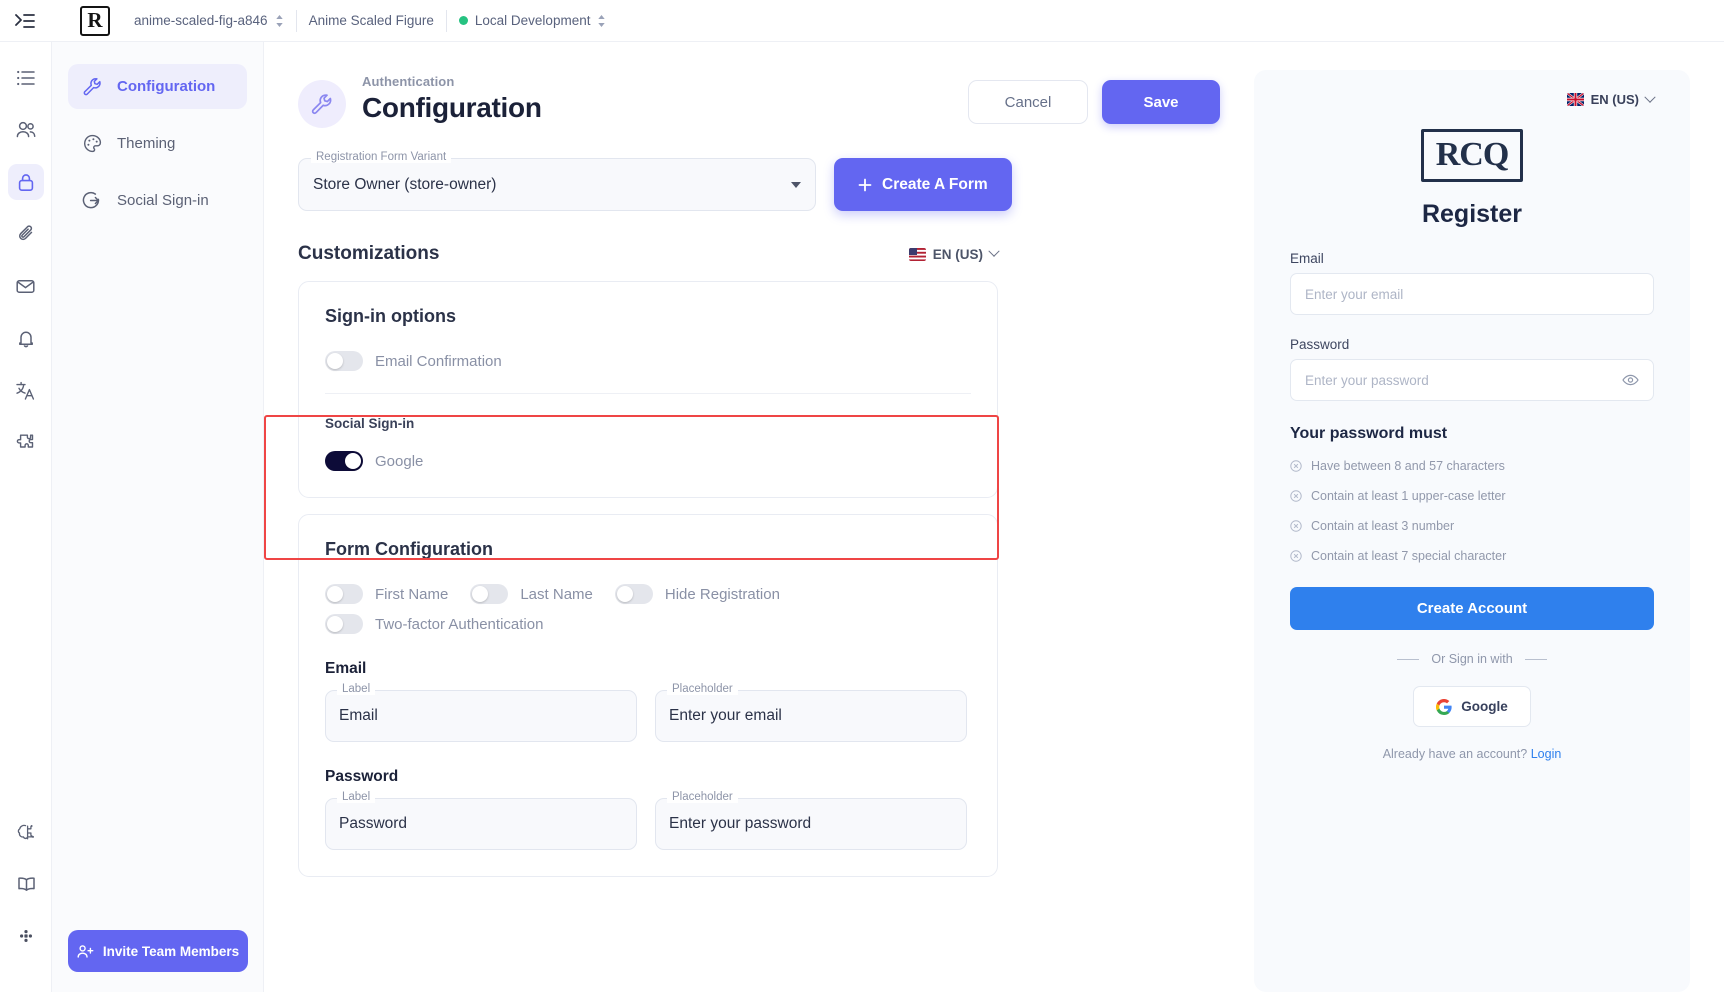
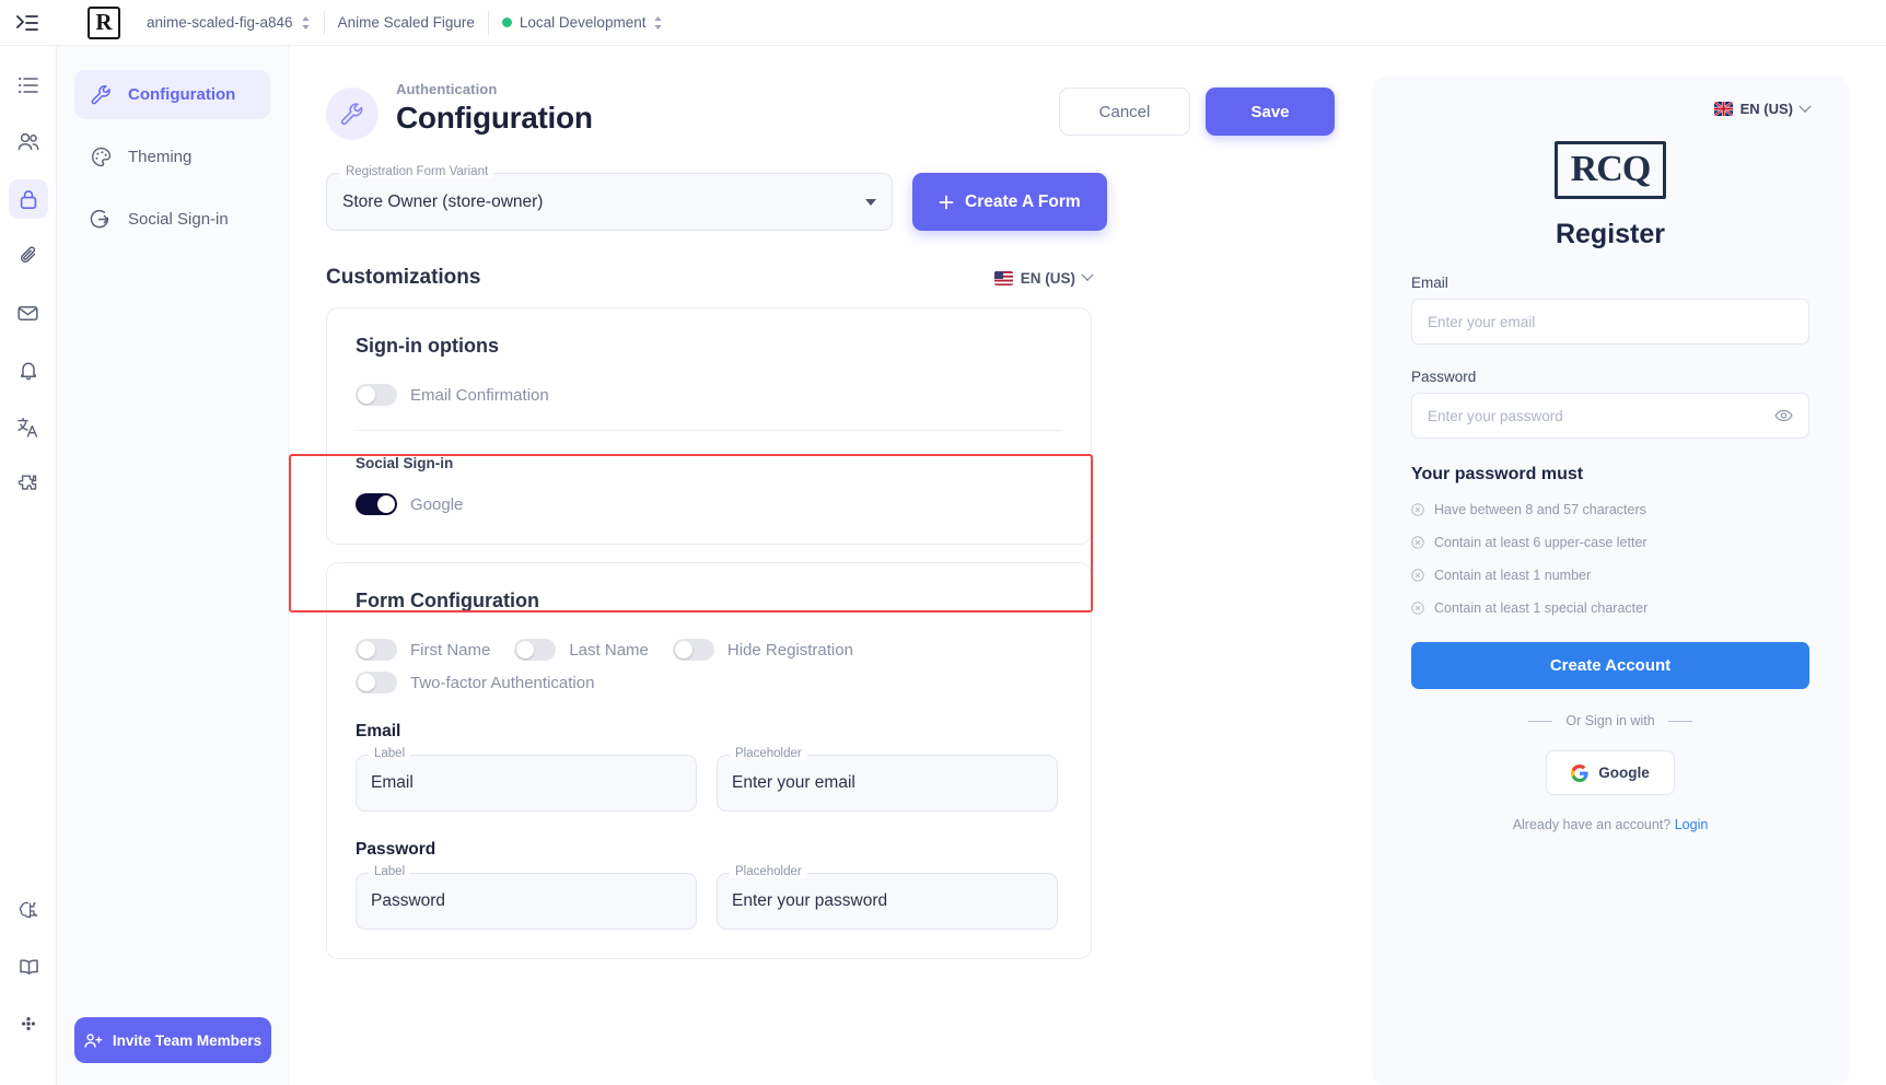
  R
  anime-scaled-fig-a846
  Anime Scaled Figure
  Local Development
  Configuration
  Theming
  Social Sign-in
  Invite Team Members
  Authentication
  Configuration
  Cancel
  Save
  Registration Form Variant
  Store Owner (store-owner)
  Create A Form
  Customizations
  EN (US)
  Sign-in options
  Email Confirmation
  Social Sign-in
  Google
  Form Configuration
  First Name
  Last Name
  Hide Registration
  Two-factor Authentication
  Email
  Label
  Email
  Placeholder
  Enter your email
  Password
  Label
  Password
  Placeholder
  Enter your password
  EN (US)
  RCQ
  Register
  Email
  Enter your email
  Password
  Enter your password
  Your password must
  Have between 8 and 57 characters
- Contain at least 1 upper-case letter
+ Contain at least 6 upper-case letter
- Contain at least 3 number
+ Contain at least 1 number
- Contain at least 7 special character
+ Contain at least 1 special character
  Create Account
  Or Sign in with
  Google
  Already have an account? Login
